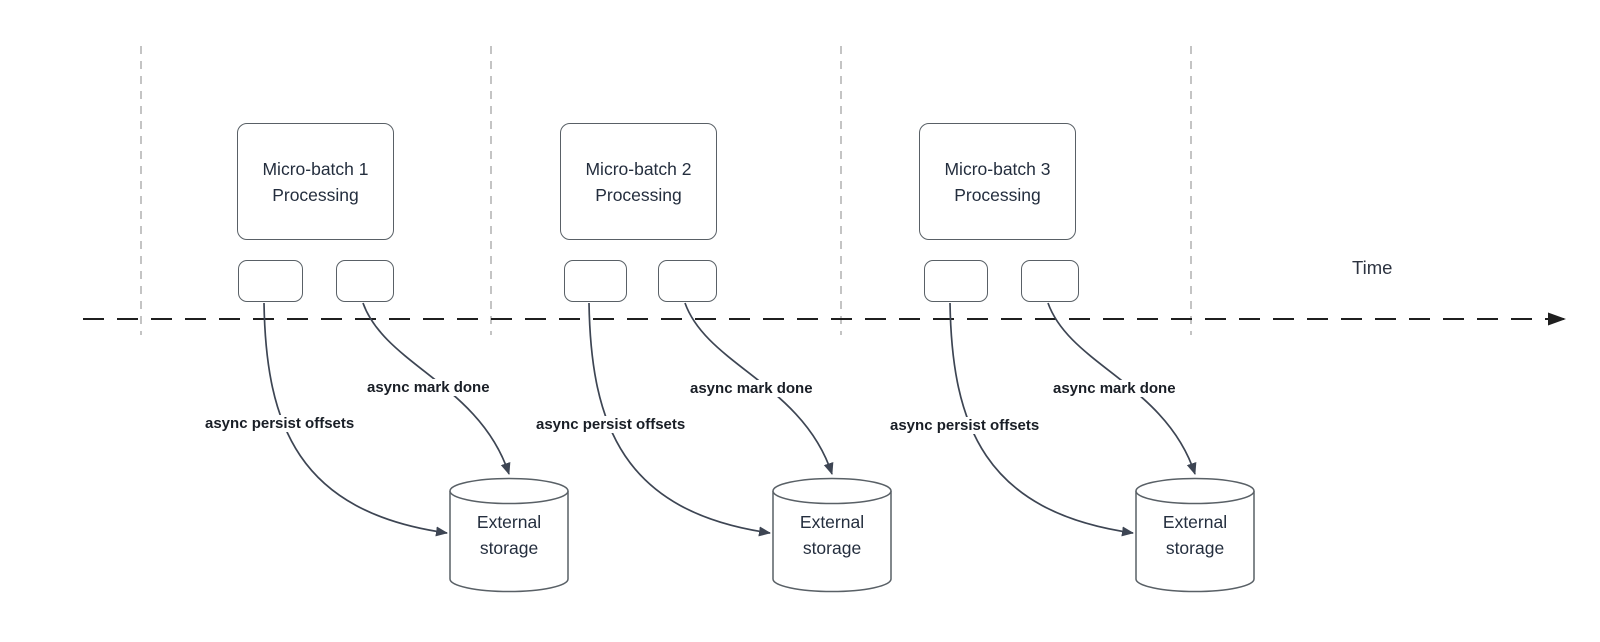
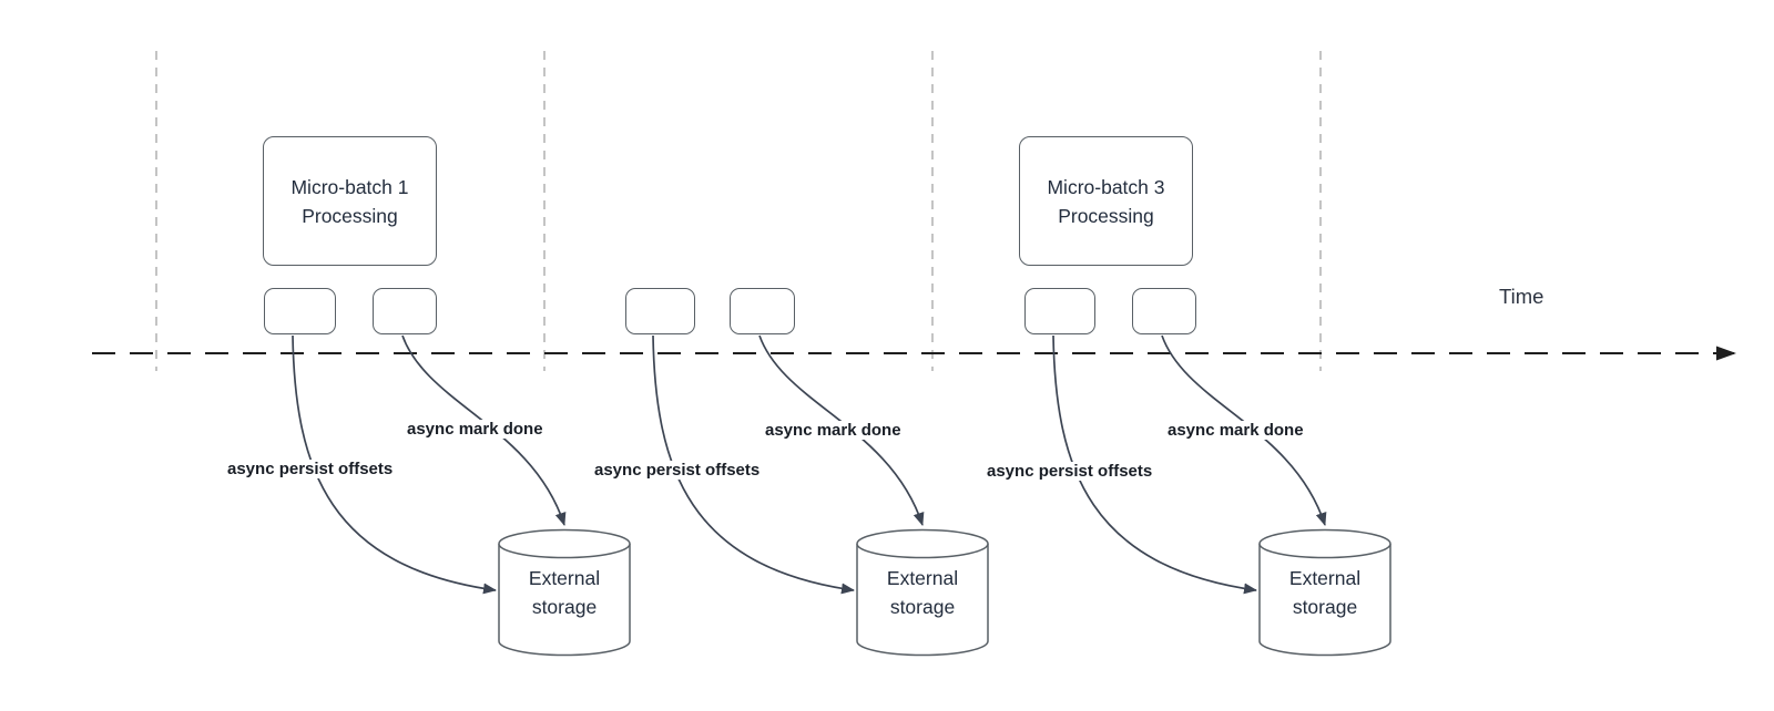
  Micro-batch 1 Processing
  async mark done
  async persist offsets
  External storage
- Micro-batch 2 Processing
  async mark done
  async persist offsets
  External storage
  Micro-batch 3 Processing
  async mark done
  async persist offsets
  External storage
  Time
